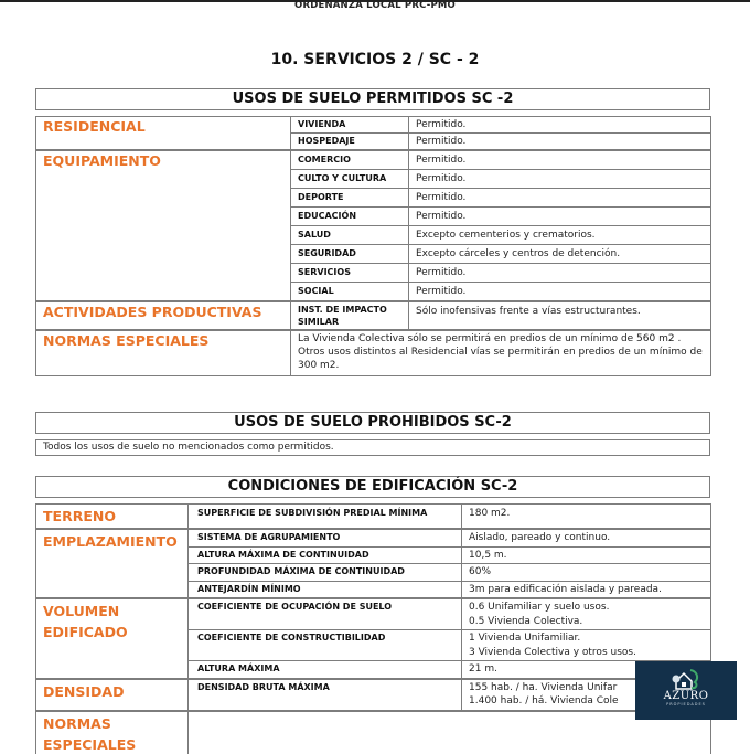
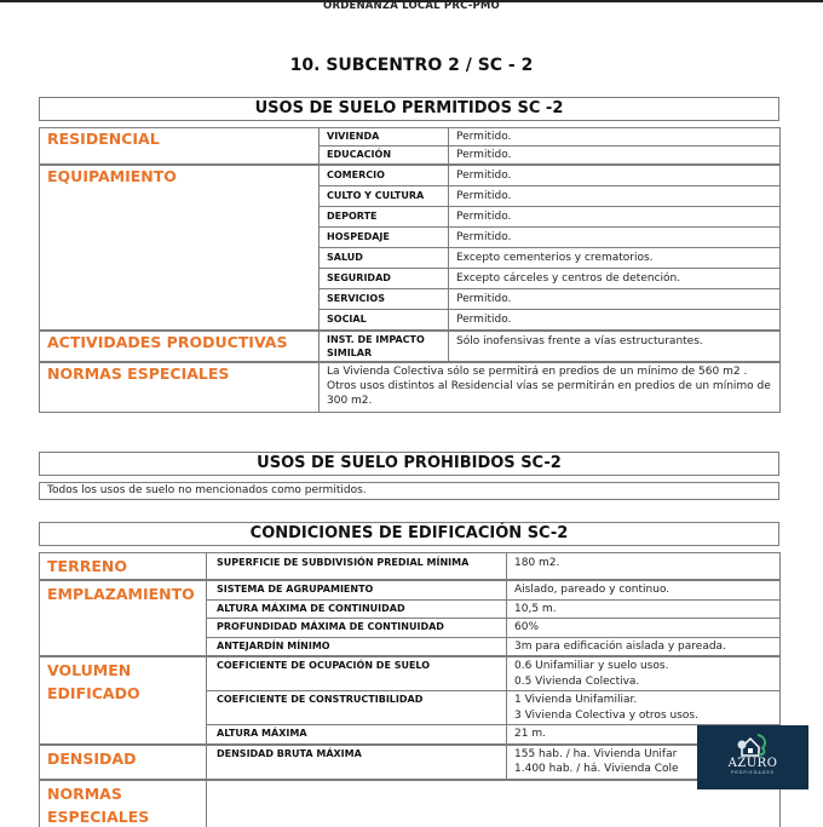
  ORDENANZA LOCAL PRC-PMO
- 10. SERVICIOS 2 / SC - 2
+ 10. SUBCENTRO 2 / SC - 2
  USOS DE SUELO PERMITIDOS SC -2
  RESIDENCIAL	VIVIENDA	Permitido.
- HOSPEDAJE	Permitido.
+ EDUCACIÓN	Permitido.
  EQUIPAMIENTO	COMERCIO	Permitido.
  CULTO Y CULTURA	Permitido.
  DEPORTE	Permitido.
- EDUCACIÓN	Permitido.
+ HOSPEDAJE	Permitido.
  SALUD	Excepto cementerios y crematorios.
  SEGURIDAD	Excepto cárceles y centros de detención.
  SERVICIOS	Permitido.
  SOCIAL	Permitido.
  ACTIVIDADES PRODUCTIVAS	INST. DE IMPACTO SIMILAR	Sólo inofensivas frente a vías estructurantes.
  NORMAS ESPECIALES	La Vivienda Colectiva sólo se permitirá en predios de un mínimo de 560 m2 . Otros usos distintos al Residencial vías se permitirán en predios de un mínimo de 300 m2.
  USOS DE SUELO PROHIBIDOS SC-2
  Todos los usos de suelo no mencionados como permitidos.
  CONDICIONES DE EDIFICACIÓN SC-2
  TERRENO	SUPERFICIE DE SUBDIVISIÓN PREDIAL MÍNIMA	180 m2.
  EMPLAZAMIENTO	SISTEMA DE AGRUPAMIENTO	Aislado, pareado y continuo.
  ALTURA MÁXIMA DE CONTINUIDAD	10,5 m.
  PROFUNDIDAD MÁXIMA DE CONTINUIDAD	60%
  ANTEJARDÍN MÍNIMO	3m para edificación aislada y pareada.
  VOLUMEN EDIFICADO	COEFICIENTE DE OCUPACIÓN DE SUELO	0.6 Unifamiliar y suelo usos. 0.5 Vivienda Colectiva.
  COEFICIENTE DE CONSTRUCTIBILIDAD	1 Vivienda Unifamiliar. 3 Vivienda Colectiva y otros usos.
  ALTURA MÁXIMA	21 m.
  DENSIDAD	DENSIDAD BRUTA MÁXIMA	155 hab. / ha. Vivienda Unifar 1.400 hab. / há. Vivienda Cole
  NORMAS ESPECIALES
  AZURO
